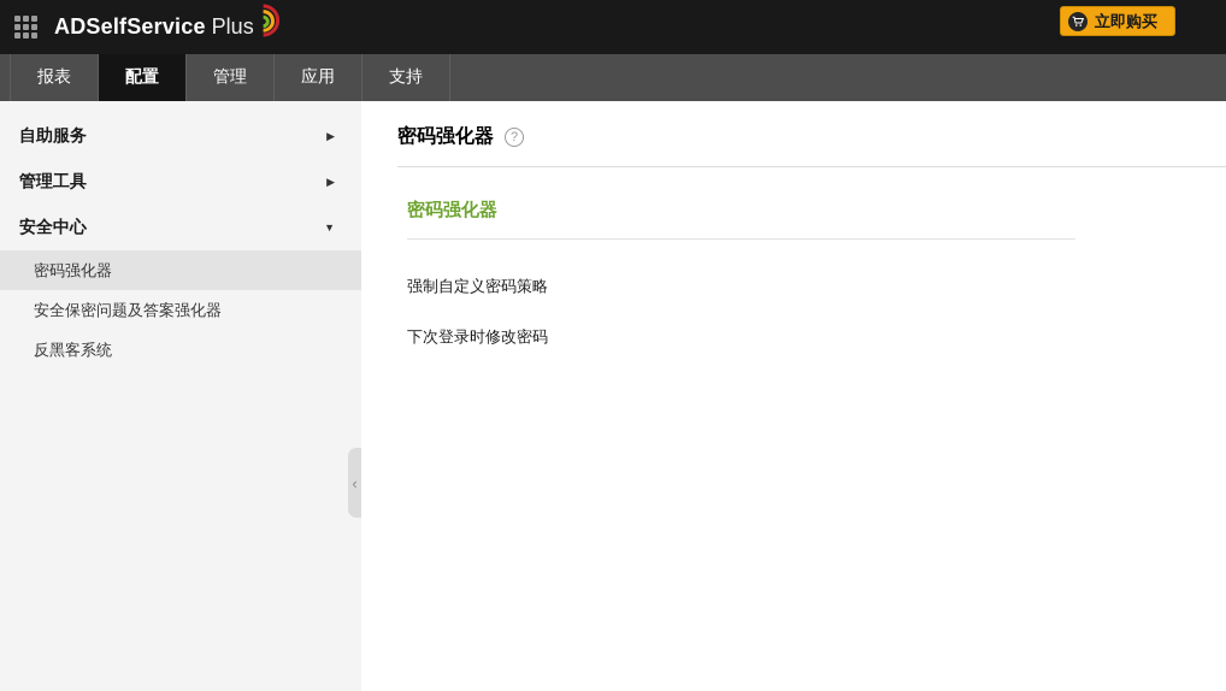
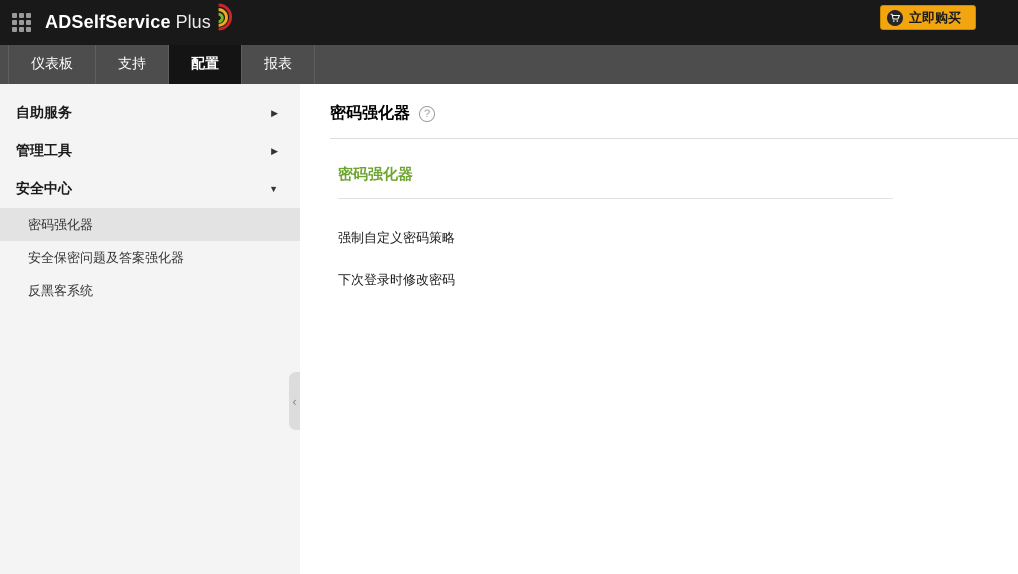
  ADSelfService
  Plus
  立即购买
+ 仪表板
- 报表
+ 支持
  配置
- 管理
- 应用
- 支持
+ 报表
  自助服务
  ▶
  管理工具
  ▶
  安全中心
  ▼
  密码强化器
  安全保密问题及答案强化器
  反黑客系统
  ‹
  密码强化器
  ?
  密码强化器
  强制自定义密码策略
  下次登录时修改密码
